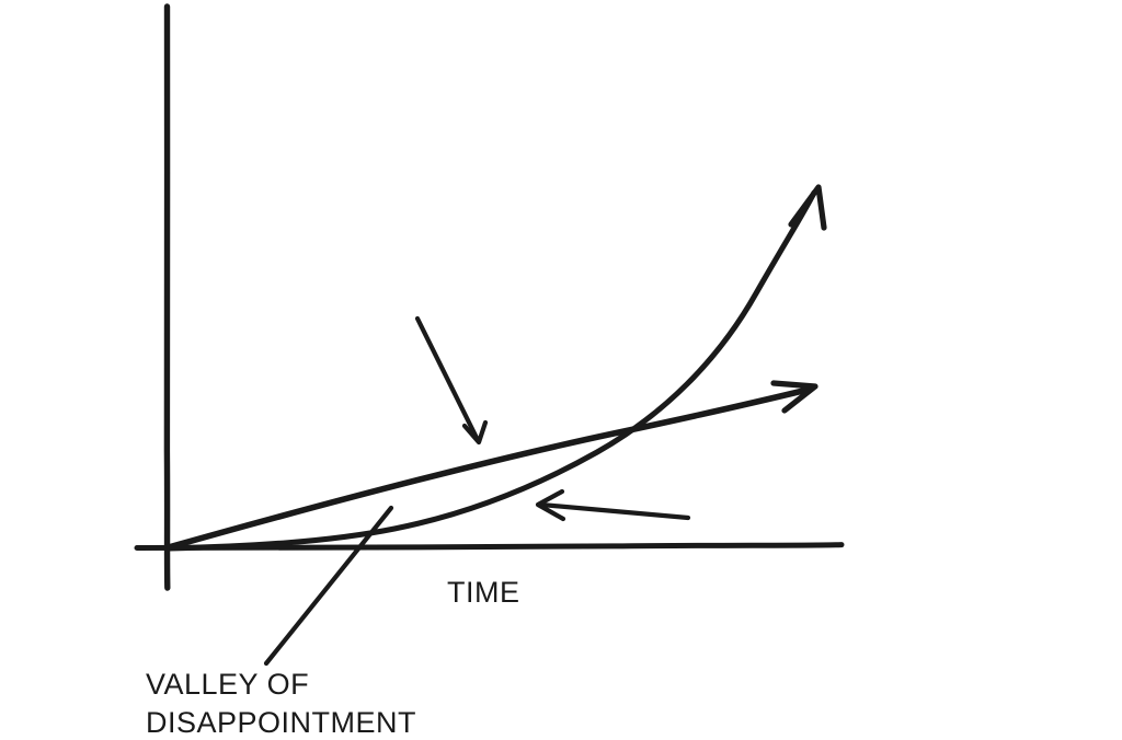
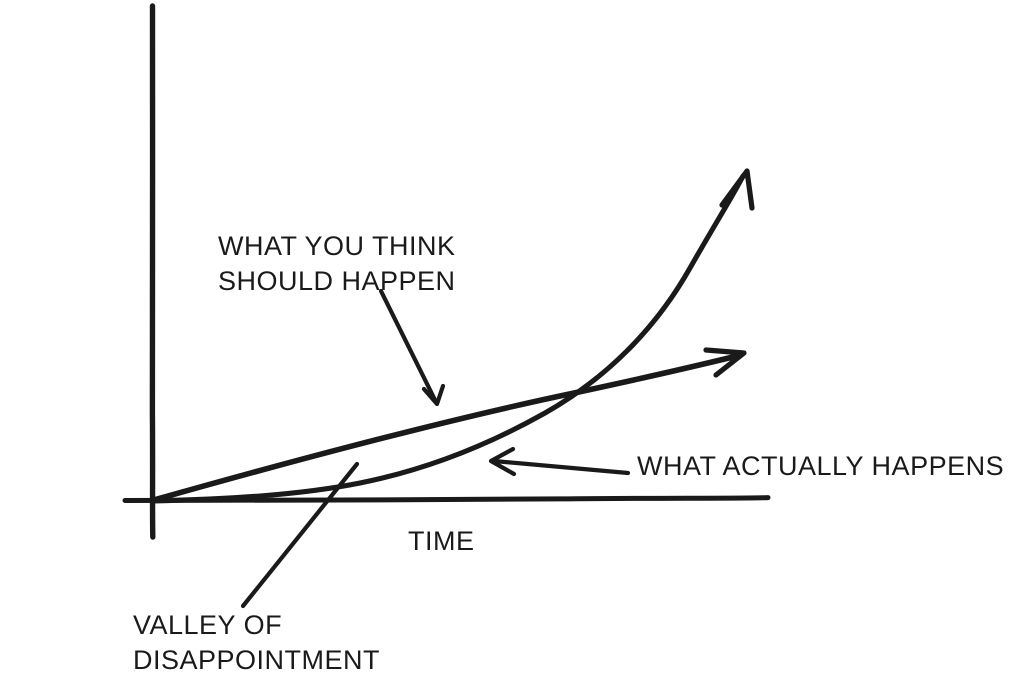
+ WHAT YOU THINK SHOULD HAPPEN
+ WHAT ACTUALLY HAPPENS
  VALLEY OF DISAPPOINTMENT
  TIME
